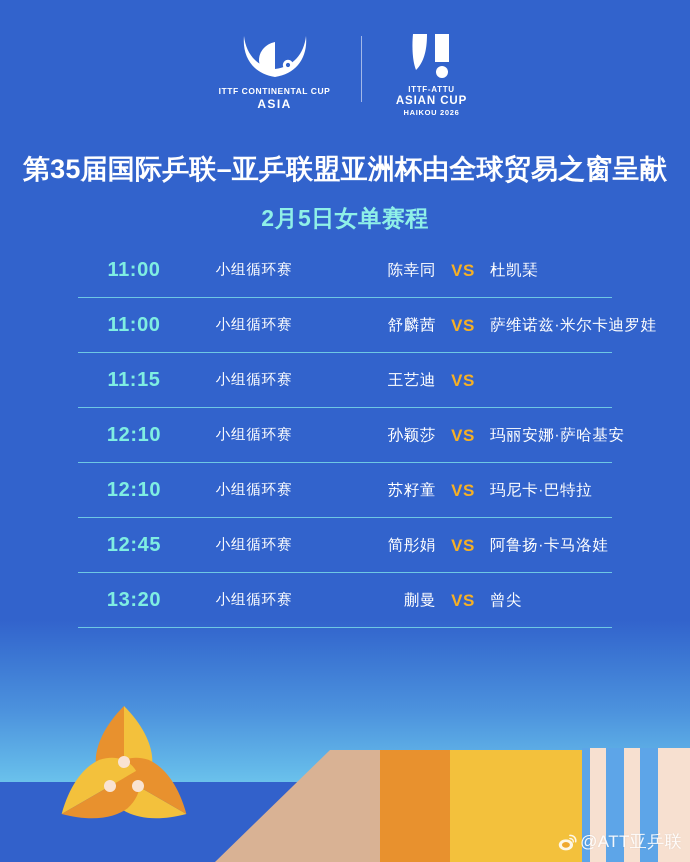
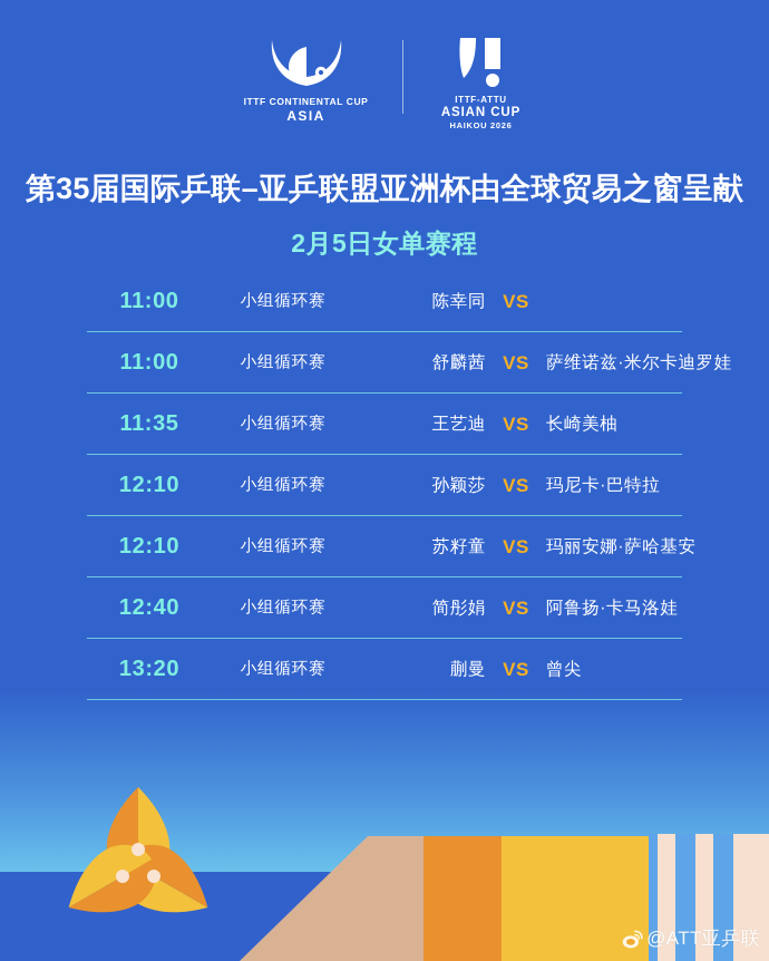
  ITTF CONTINENTAL CUP
  ASIA
  ITTF-ATTU
  ASIAN CUP
  HAIKOU 2026
  第35届国际乒联–亚乒联盟亚洲杯由全球贸易之窗呈献
  2月5日女单赛程
  11:00
  小组循环赛
  陈幸同
  VS
- 杜凯琹
  11:00
  小组循环赛
  舒麟茜
  VS
  萨维诺兹·米尔卡迪罗娃
- 11:15
+ 11:35
  小组循环赛
  王艺迪
  VS
+ 长崎美柚
  12:10
  小组循环赛
  孙颖莎
  VS
- 玛丽安娜·萨哈基安
+ 玛尼卡·巴特拉
  12:10
  小组循环赛
  苏籽童
  VS
- 玛尼卡·巴特拉
+ 玛丽安娜·萨哈基安
- 12:45
+ 12:40
  小组循环赛
  简彤娟
  VS
  阿鲁扬·卡马洛娃
  13:20
  小组循环赛
  蒯曼
  VS
  曾尖
  @ATT亚乒联
